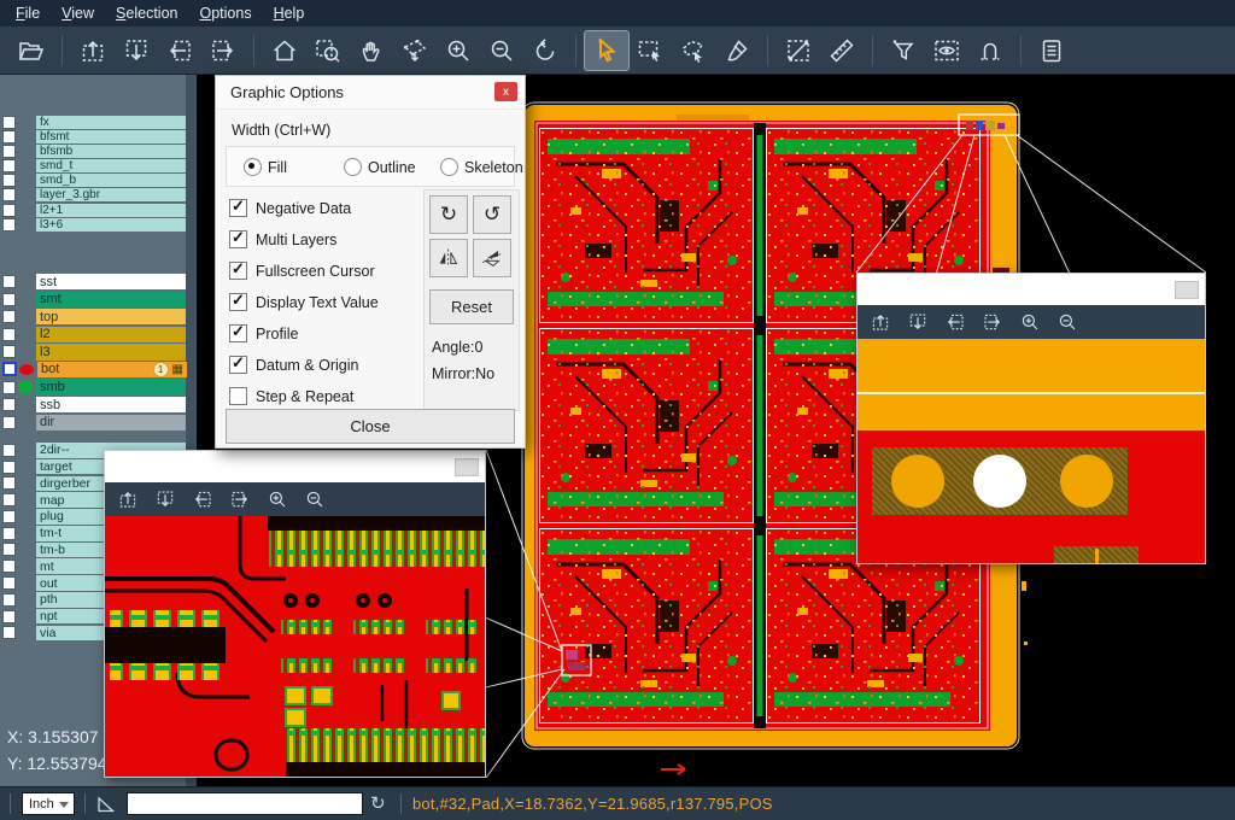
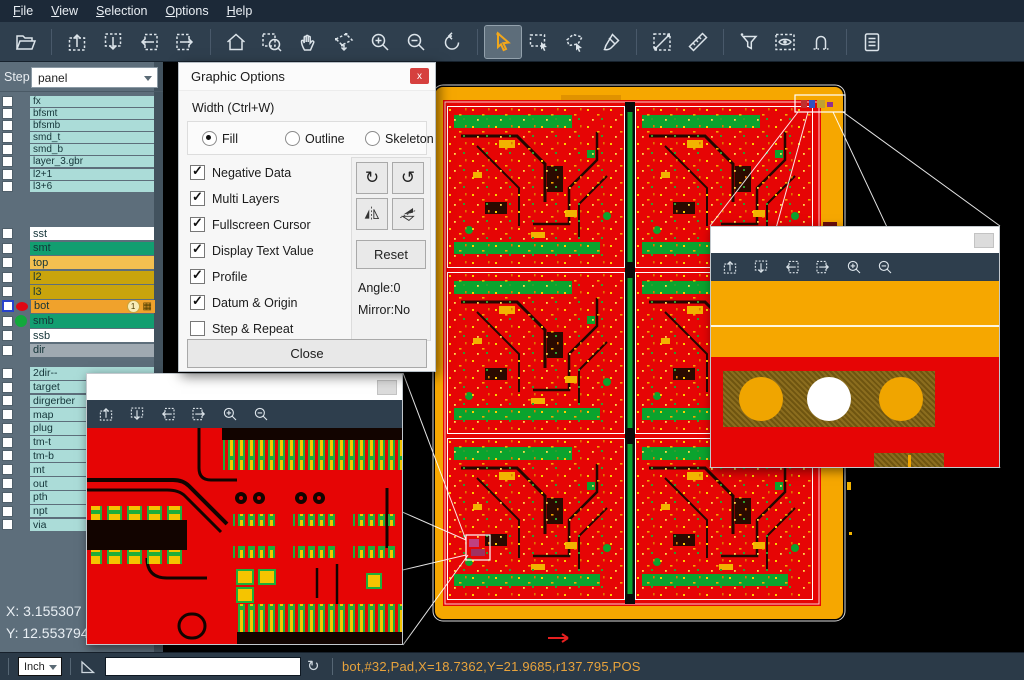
  File
  View
  Selection
  Options
  Help
+ Step
+ panel
  fx
  bfsmt
  bfsmb
  smd_t
  smd_b
  layer_3.gbr
  l2+1
  l3+6
  sst
  smt
  top
  l2
  l3
  bot
  1
  ▦
  smb
  ssb
  dir
  2dir--
  target
  dirgerber
  map
  plug
  tm-t
  tm-b
  mt
  out
  pth
  npt
  via
  X: 3.155307
  Y: 12.553794
  Graphic Options
  x
  Width (Ctrl+W)
  Fill
  Outline
  Skeleton
  Negative Data
  Multi Layers
  Fullscreen Cursor
  Display Text Value
  Profile
  Datum & Origin
  Step & Repeat
  ↻
  ↺
  Reset
  Angle:0
  Mirror:No
  Close
  Inch
  ↻
  bot,#32,Pad,X=18.7362,Y=21.9685,r137.795,POS
